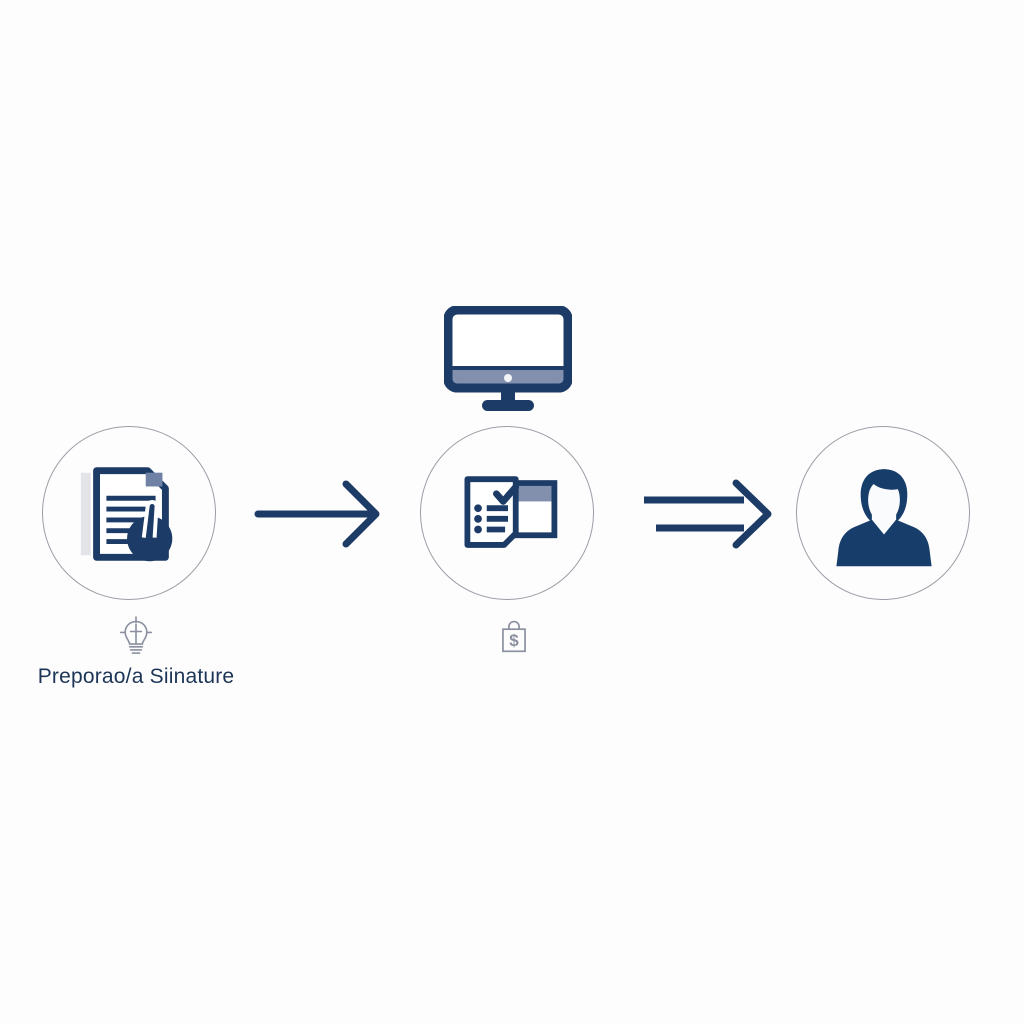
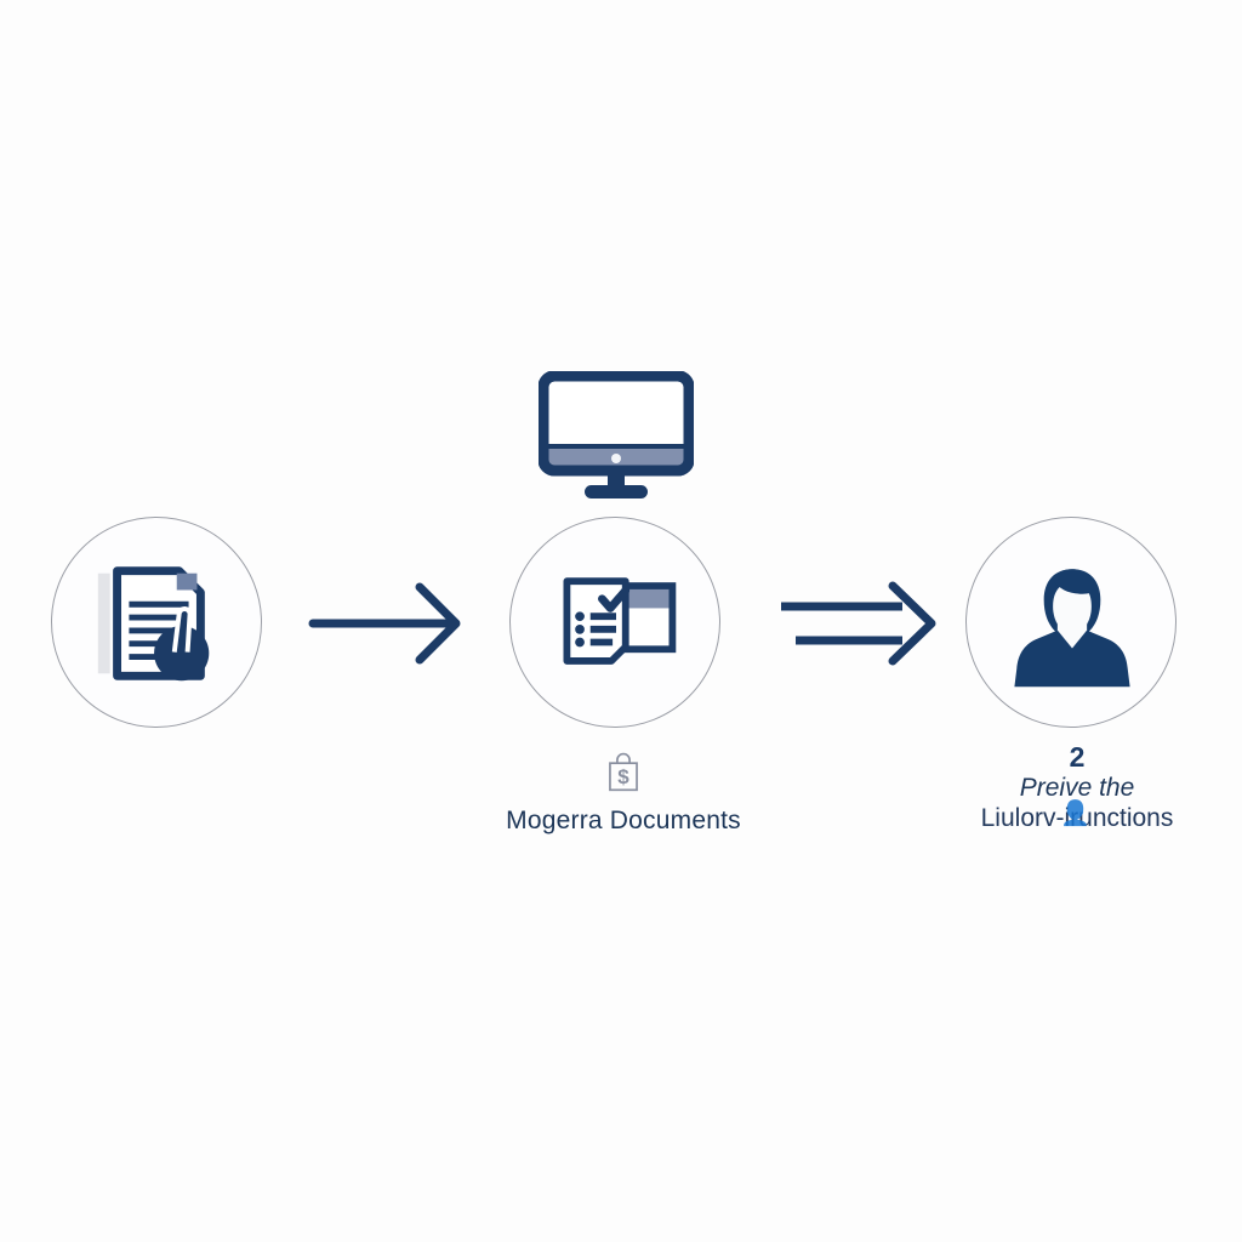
- Preporao/a Siinature
  $
+ Mogerra Documents
+ 2
+ Preive the
+ Liulorv-irunctions
+ 👤
